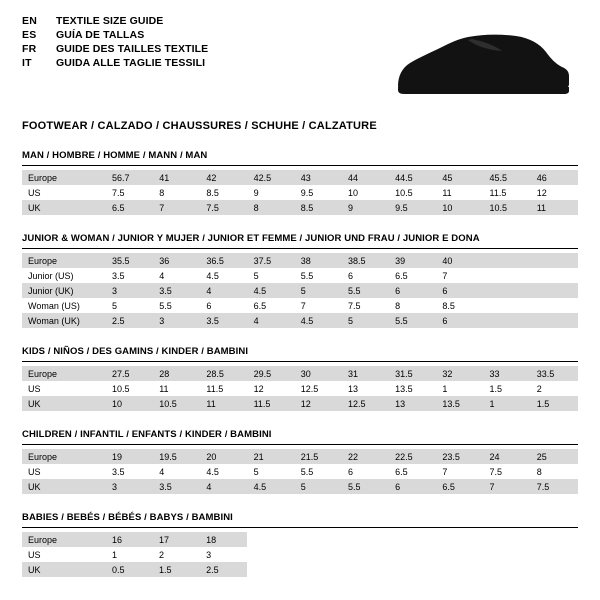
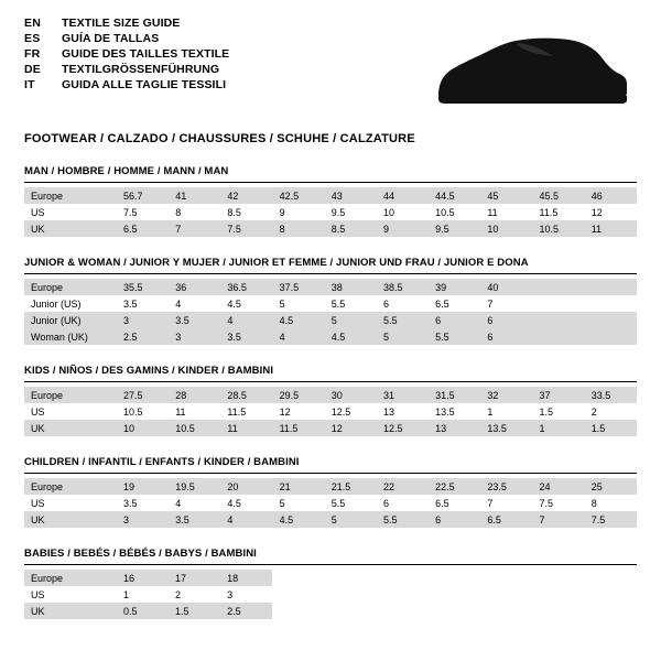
  EN	TEXTILE SIZE GUIDE
  ES	GUÍA DE TALLAS
  FR	GUIDE DES TAILLES TEXTILE
+ DE	TEXTILGRÖSSENFÜHRUNG
  IT	GUIDA ALLE TAGLIE TESSILI
  FOOTWEAR / CALZADO / CHAUSSURES / SCHUHE / CALZATURE
  MAN / HOMBRE / HOMME / MANN / MAN
  Europe	56.7	41	42	42.5	43	44	44.5	45	45.5	46
  US	7.5	8	8.5	9	9.5	10	10.5	11	11.5	12
  UK	6.5	7	7.5	8	8.5	9	9.5	10	10.5	11
  JUNIOR & WOMAN / JUNIOR Y MUJER / JUNIOR ET FEMME / JUNIOR UND FRAU / JUNIOR E DONA
  Europe	35.5	36	36.5	37.5	38	38.5	39	40
  Junior (US)	3.5	4	4.5	5	5.5	6	6.5	7
  Junior (UK)	3	3.5	4	4.5	5	5.5	6	6
- Woman (US)	5	5.5	6	6.5	7	7.5	8	8.5
  Woman (UK)	2.5	3	3.5	4	4.5	5	5.5	6
  KIDS / NIÑOS / DES GAMINS / KINDER / BAMBINI
- Europe	27.5	28	28.5	29.5	30	31	31.5	32	33	33.5
+ Europe	27.5	28	28.5	29.5	30	31	31.5	32	37	33.5
  US	10.5	11	11.5	12	12.5	13	13.5	1	1.5	2
  UK	10	10.5	11	11.5	12	12.5	13	13.5	1	1.5
  CHILDREN / INFANTIL / ENFANTS / KINDER / BAMBINI
  Europe	19	19.5	20	21	21.5	22	22.5	23.5	24	25
  US	3.5	4	4.5	5	5.5	6	6.5	7	7.5	8
  UK	3	3.5	4	4.5	5	5.5	6	6.5	7	7.5
  BABIES / BEBÉS / BÉBÉS / BABYS / BAMBINI
  Europe	16	17	18
  US	1	2	3
  UK	0.5	1.5	2.5
